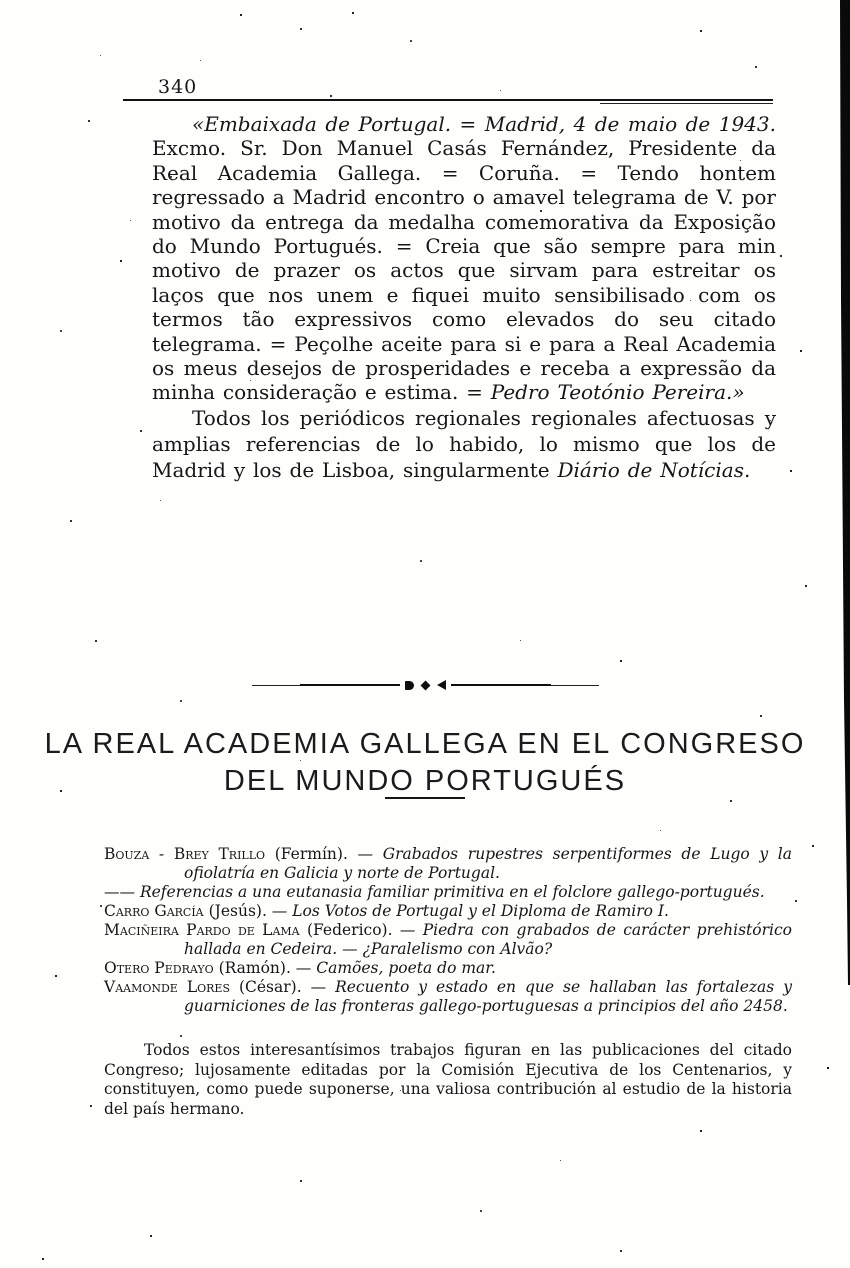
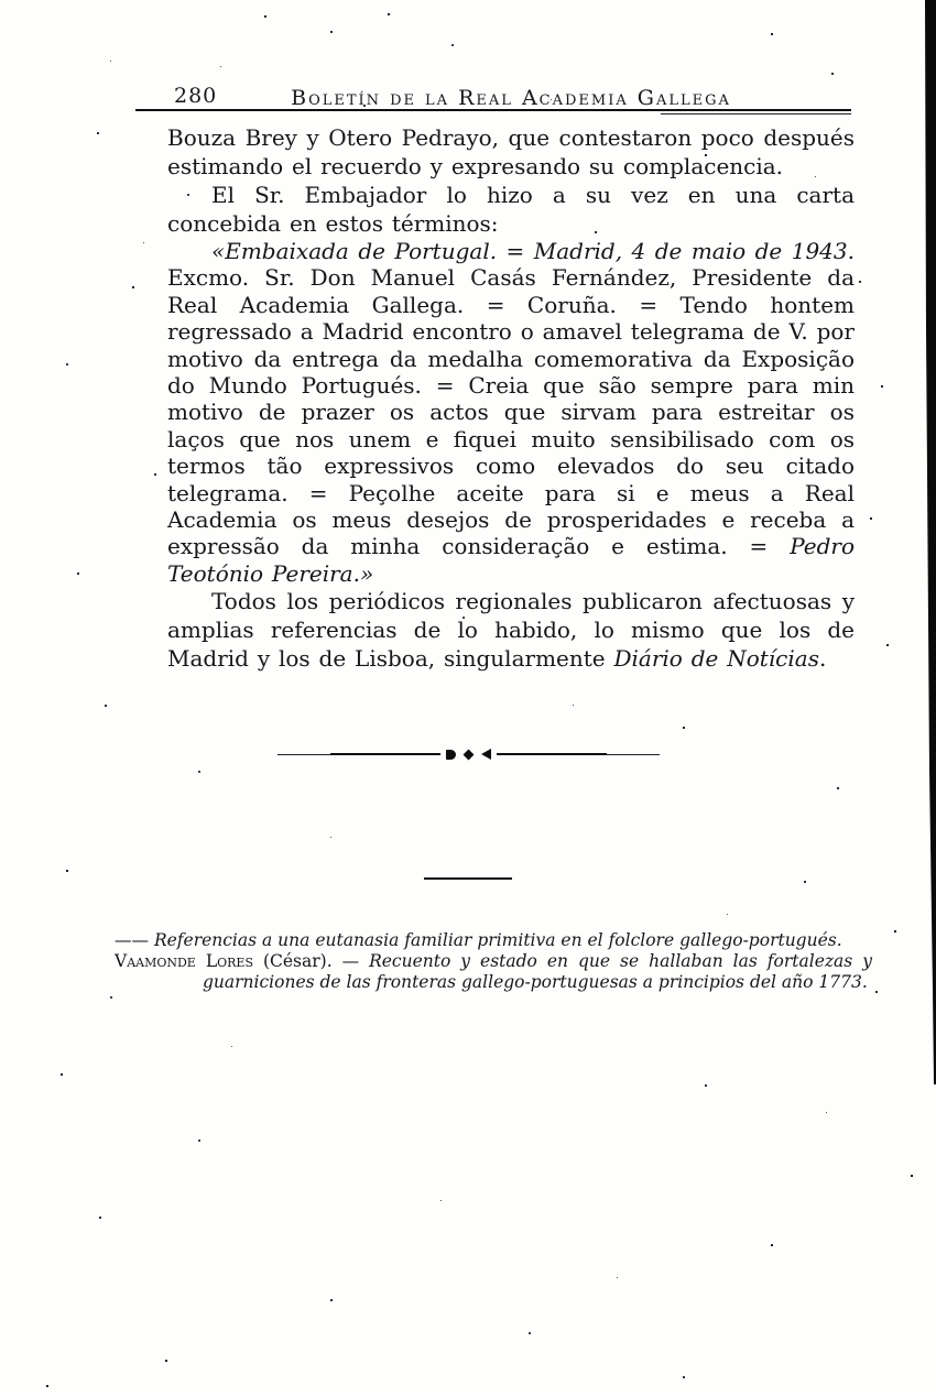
- 340
+ 280
+ Boletín de la Real Academia Gallega
+ Bouza Brey y Otero Pedrayo, que contestaron poco después estimando el recuerdo y expresando su complacencia.
+ El Sr. Embajador lo hizo a su vez en una carta concebida en estos términos:
- «Embaixada de Portugal. = Madrid, 4 de maio de 1943. Excmo. Sr. Don Manuel Casás Fernández, Presidente da Real Academia Gallega. = Coruña. = Tendo hontem regressado a Madrid encontro o amavel telegrama de V. por motivo da entrega da medalha comemorativa da Exposição do Mundo Portugués. = Creia que são sempre para min motivo de prazer os actos que sirvam para estreitar os laços que nos unem e fiquei muito sensibilisado com os termos tão expressivos como elevados do seu citado telegrama. = Peçolhe aceite para si e para a Real Academia os meus desejos de prosperidades e receba a expressão da minha consideração e estima. = Pedro Teotónio Pereira.»
+ «Embaixada de Portugal. = Madrid, 4 de maio de 1943. Excmo. Sr. Don Manuel Casás Fernández, Presidente da Real Academia Gallega. = Coruña. = Tendo hontem regressado a Madrid encontro o amavel telegrama de V. por motivo da entrega da medalha comemorativa da Exposição do Mundo Portugués. = Creia que são sempre para min motivo de prazer os actos que sirvam para estreitar os laços que nos unem e fiquei muito sensibilisado com os termos tão expressivos como elevados do seu citado telegrama. = Peçolhe aceite para si e meus a Real Academia os meus desejos de prosperidades e receba a expressão da minha consideração e estima. = Pedro Teotónio Pereira.»
- Todos los periódicos regionales regionales afectuosas y amplias referencias de lo habido, lo mismo que los de Madrid y los de Lisboa, singularmente Diário de Notícias.
+ Todos los periódicos regionales publicaron afectuosas y amplias referencias de lo habido, lo mismo que los de Madrid y los de Lisboa, singularmente Diário de Notícias.
- LA REAL ACADEMIA GALLEGA EN EL CONGRESO
- DEL MUNDO PORTUGUÉS
- Bouza - Brey Trillo (Fermín). — Grabados rupestres serpentiformes de Lugo y la ofiolatría en Galicia y norte de Portugal.
  —— Referencias a una eutanasia familiar primitiva en el folclore gallego-portugués.
- Carro García (Jesús). — Los Votos de Portugal y el Diploma de Ramiro I.
- Maciñeira Pardo de Lama (Federico). — Piedra con grabados de carácter prehistórico hallada en Cedeira. — ¿Paralelismo con Alvão?
- Otero Pedrayo (Ramón). — Camões, poeta do mar.
- Vaamonde Lores (César). — Recuento y estado en que se hallaban las fortalezas y guarniciones de las fronteras gallego-portuguesas a principios del año 2458.
+ Vaamonde Lores (César). — Recuento y estado en que se hallaban las fortalezas y guarniciones de las fronteras gallego-portuguesas a principios del año 1773.
- Todos estos interesantísimos trabajos figuran en las publicaciones del citado Congreso; lujosamente editadas por la Comisión Ejecutiva de los Centenarios, y constituyen, como puede suponerse, una valiosa contribución al estudio de la historia del país hermano.
